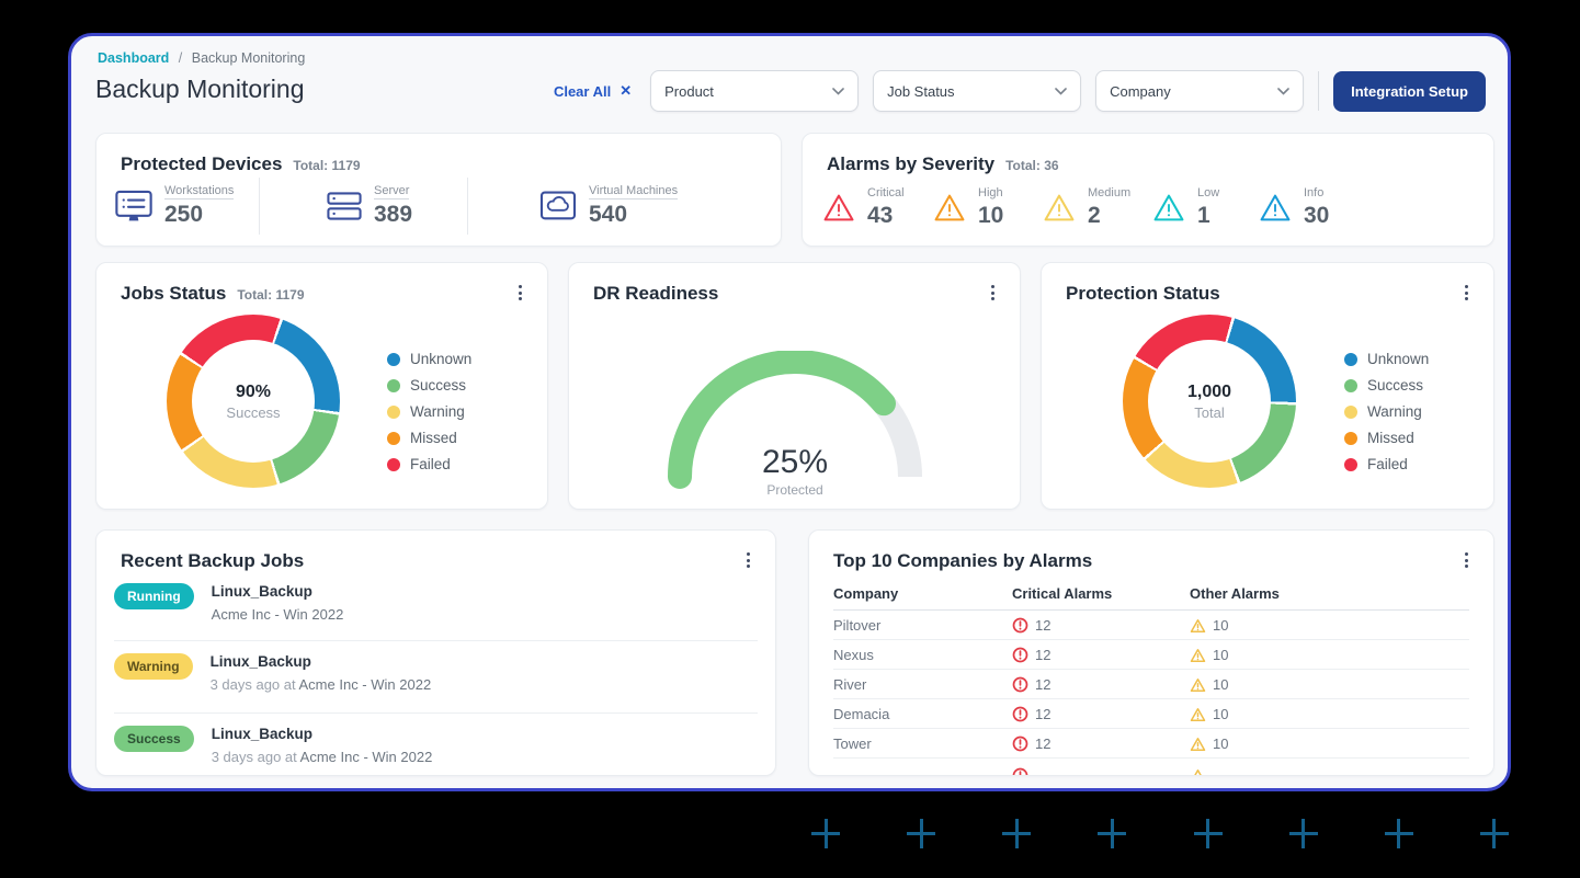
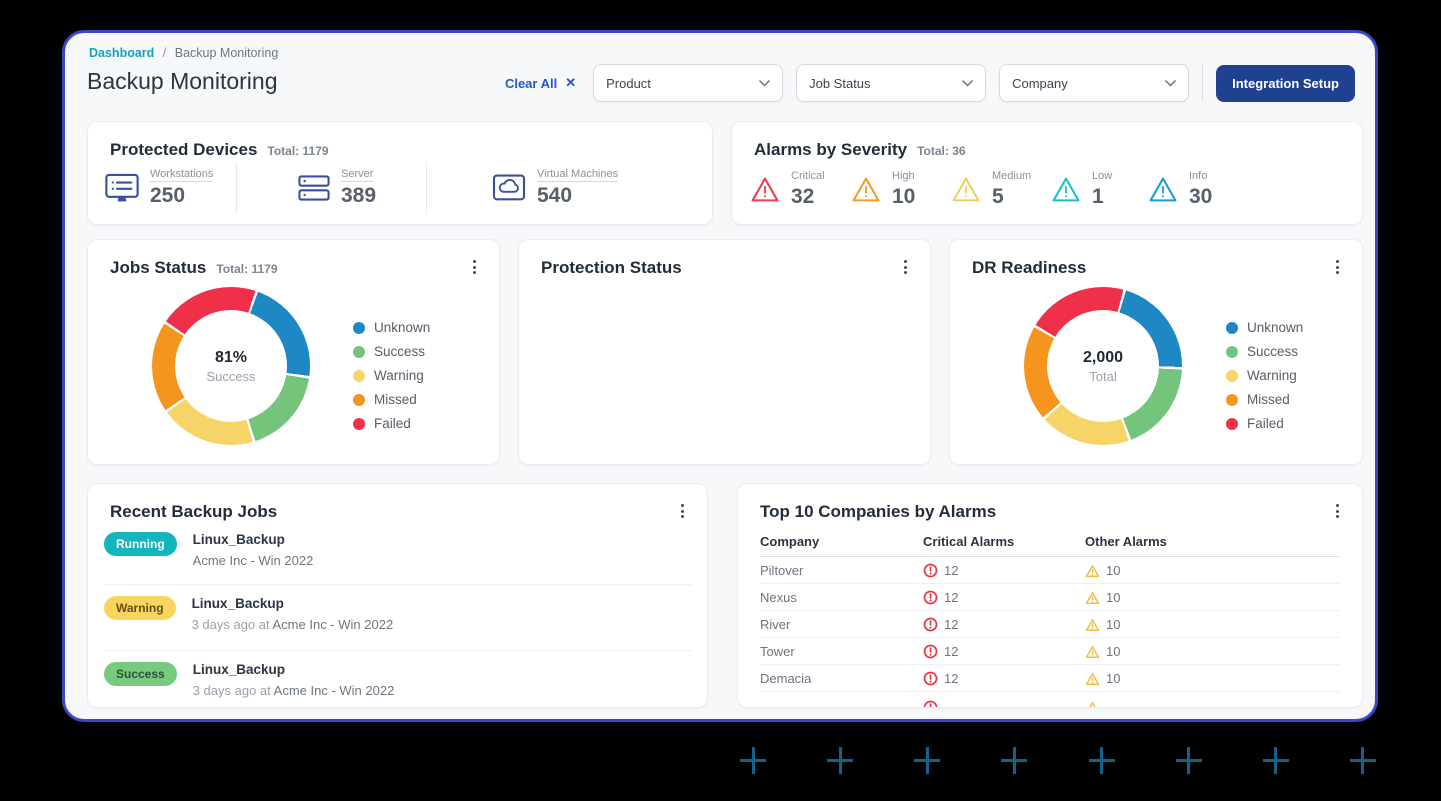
  Dashboard / Backup Monitoring
  Backup Monitoring
  Clear All
  ✕
  Product
  Job Status
  Company
  Integration Setup
  Protected Devices
  Total: 1179
  Workstations
  250
  Server
  389
  Virtual Machines
  540
  Alarms by Severity
  Total: 36
  Critical
- 43
+ 32
  High
  10
  Medium
- 2
+ 5
  Low
  1
  Info
  30
  Jobs Status
  Total: 1179
- 90%
+ 81%
  Success
  Unknown
  Success
  Warning
  Missed
  Failed
- DR Readiness
+ Protection Status
- 25%
- Protected
- Protection Status
+ DR Readiness
- 1,000
+ 2,000
  Total
  Unknown
  Success
  Warning
  Missed
  Failed
  Recent Backup Jobs
  Running
  Linux_Backup
  Acme Inc - Win 2022
  Warning
  Linux_Backup
  3 days ago at Acme Inc - Win 2022
  Success
  Linux_Backup
  3 days ago at Acme Inc - Win 2022
  Top 10 Companies by Alarms
  Company
  Critical Alarms
  Other Alarms
  Piltover
  12
  10
  Nexus
  12
  10
  River
  12
  10
- Demacia
+ Tower
  12
  10
- Tower
+ Demacia
  12
  10
